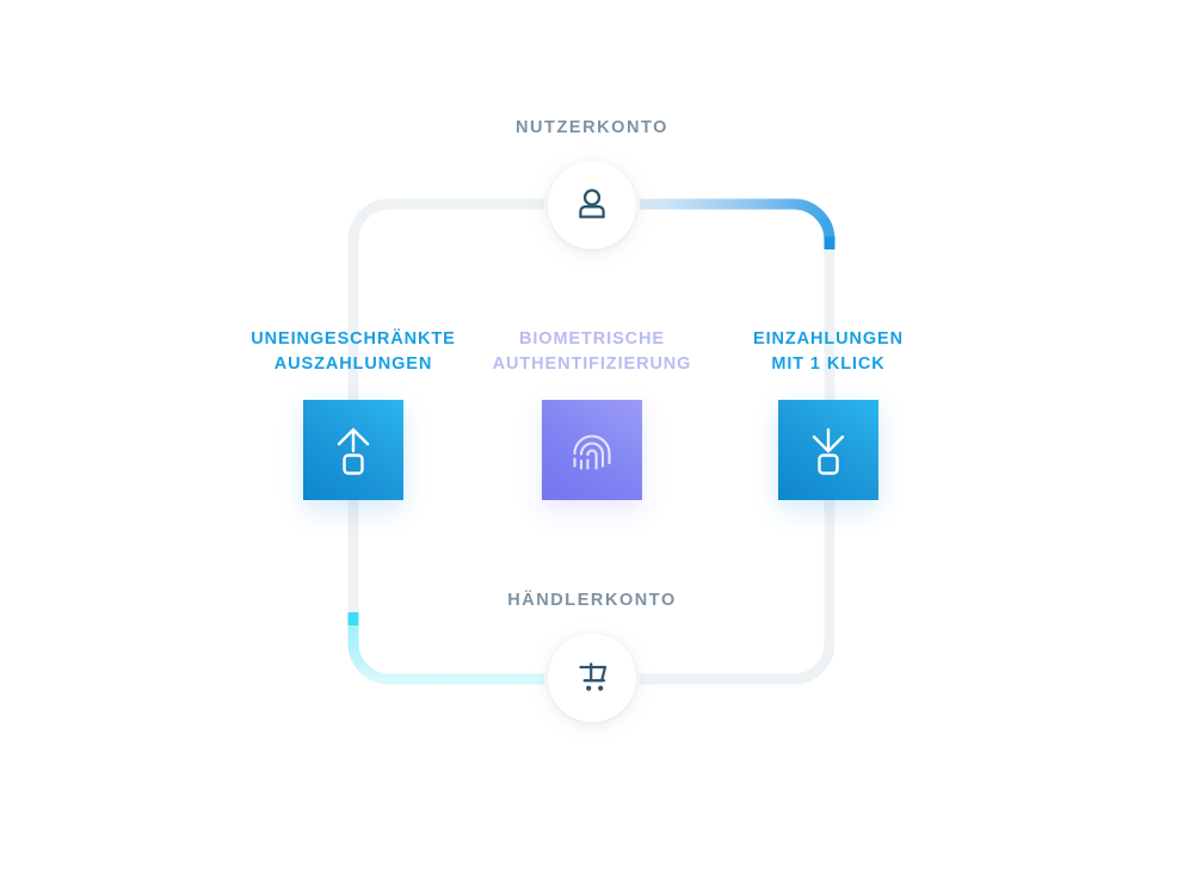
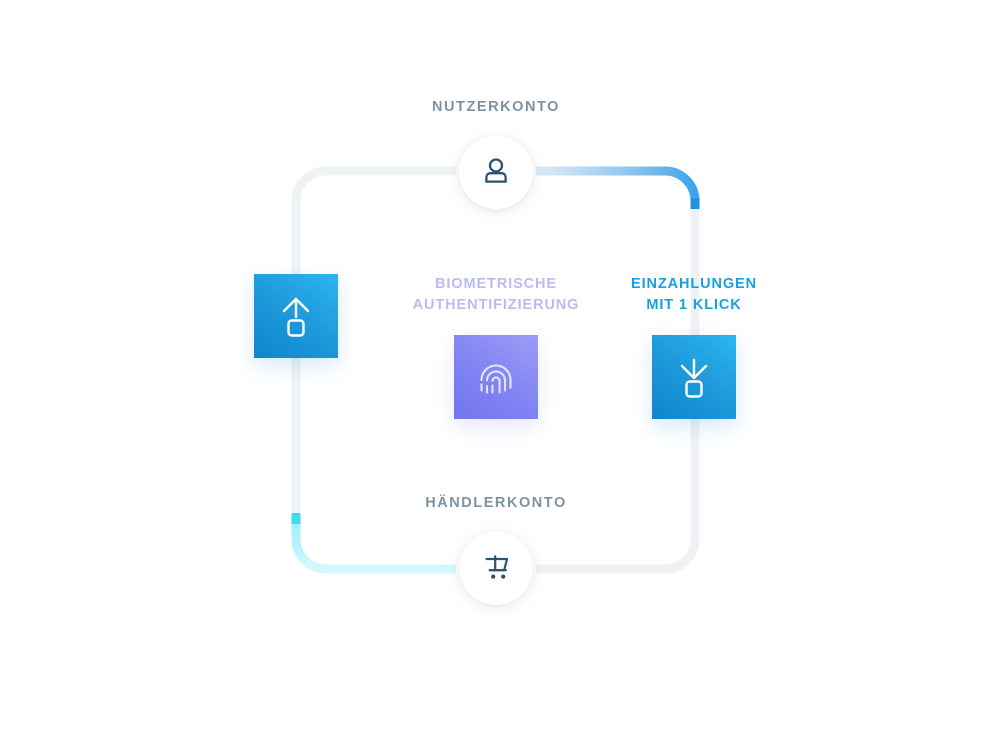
  NUTZERKONTO
- UNEINGESCHRÄNKTE
- AUSZAHLUNGEN
  BIOMETRISCHE
  AUTHENTIFIZIERUNG
  EINZAHLUNGEN
  MIT 1 KLICK
  HÄNDLERKONTO
